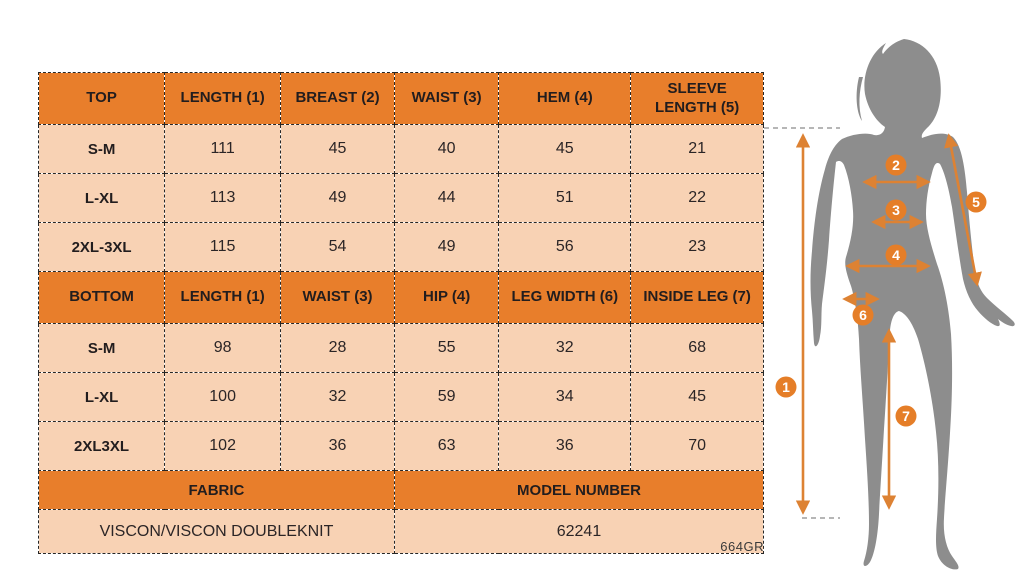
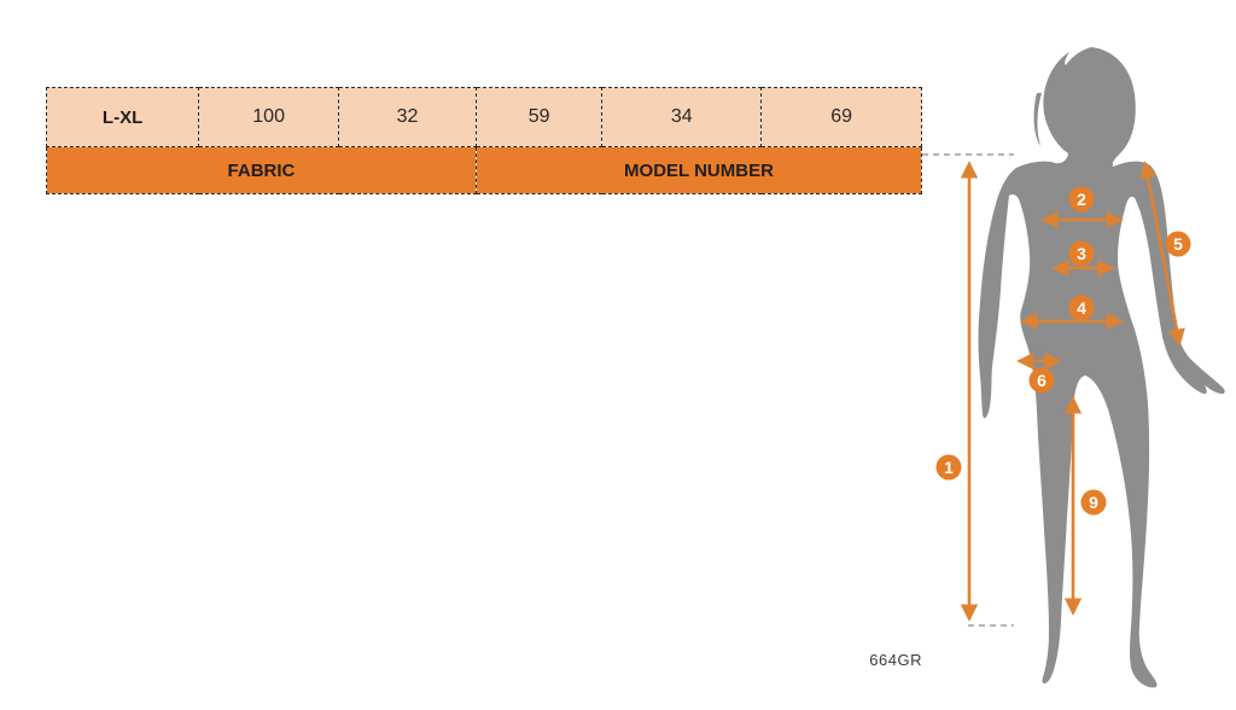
- TOP	LENGTH (1)	BREAST (2)	WAIST (3)	HEM (4)	SLEEVE LENGTH (5)
- S-M	111	45	40	45	21
- L-XL	113	49	44	51	22
- 2XL-3XL	115	54	49	56	23
- BOTTOM	LENGTH (1)	WAIST (3)	HIP (4)	LEG WIDTH (6)	INSIDE LEG (7)
- S-M	98	28	55	32	68
- L-XL	100	32	59	34	45
+ L-XL	100	32	59	34	69
- 2XL3XL	102	36	63	36	70
  FABRIC	MODEL NUMBER
- VISCON/VISCON DOUBLEKNIT	62241
  664GR
  1
  2
  3
  4
  5
  6
- 7
+ 9
